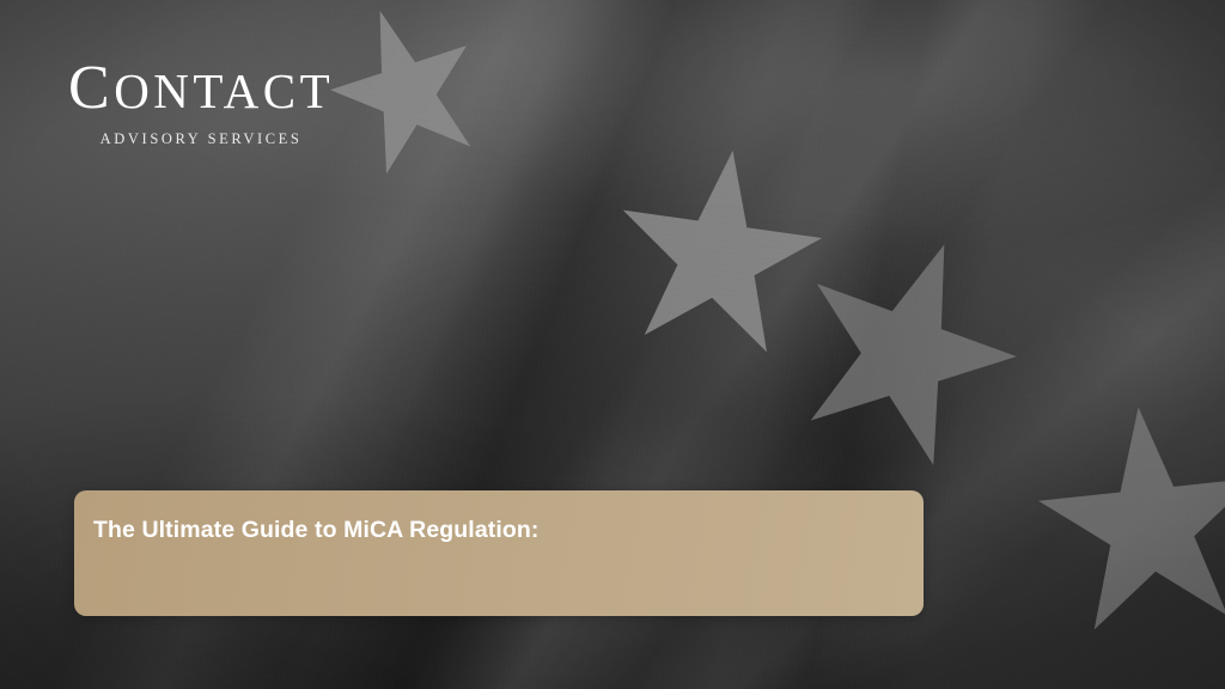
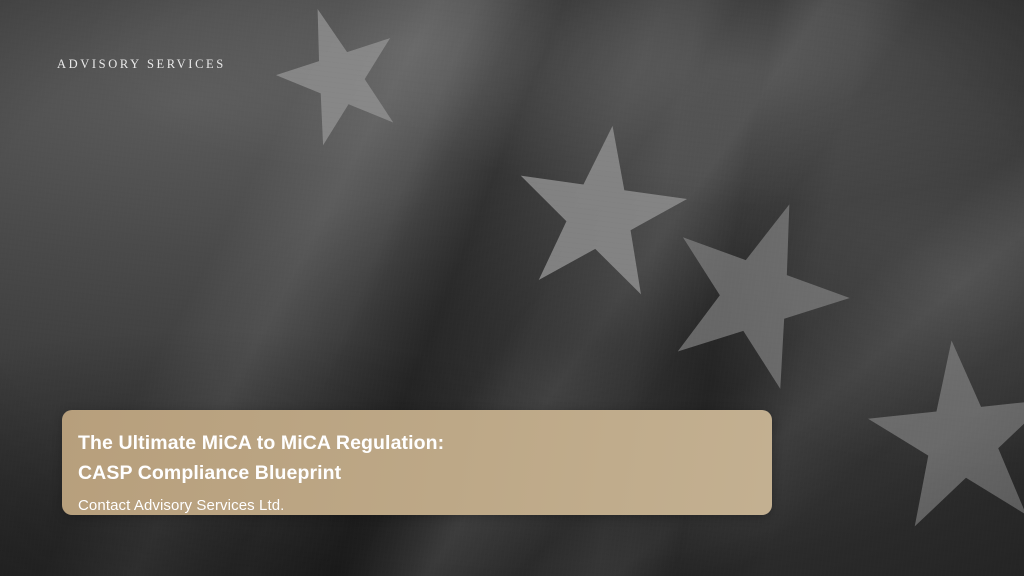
- CONTACT
  ADVISORY SERVICES
- The Ultimate Guide to MiCA Regulation:
+ The Ultimate MiCA to MiCA Regulation:
+ CASP Compliance Blueprint
+ Contact Advisory Services Ltd.
